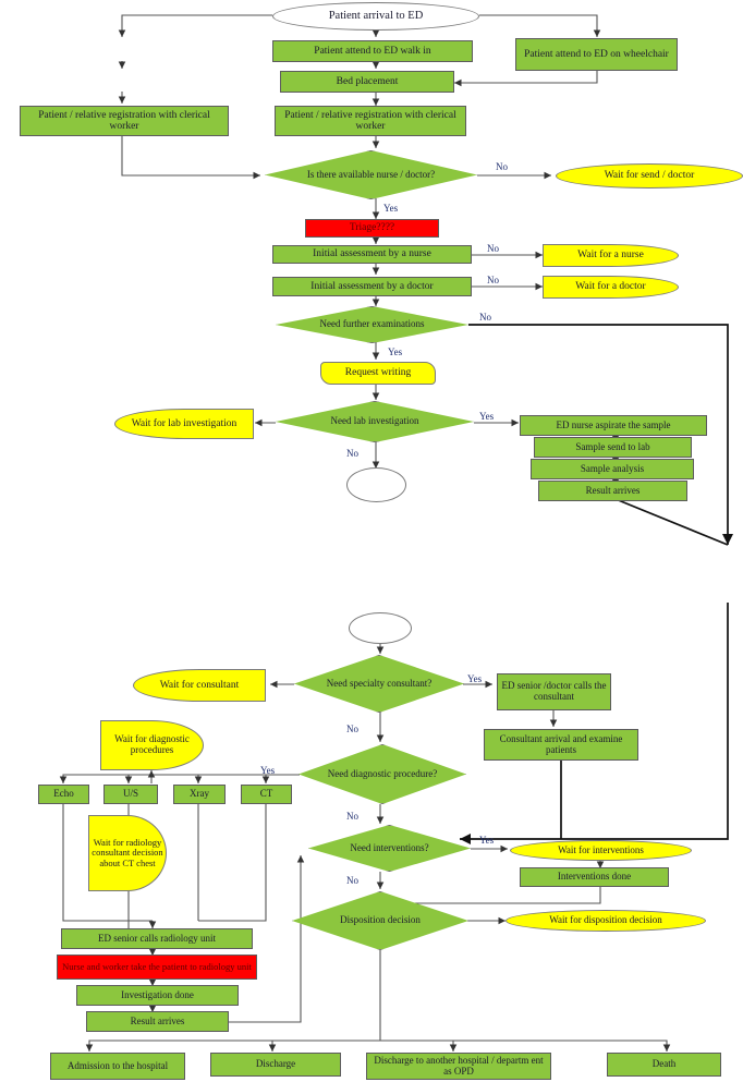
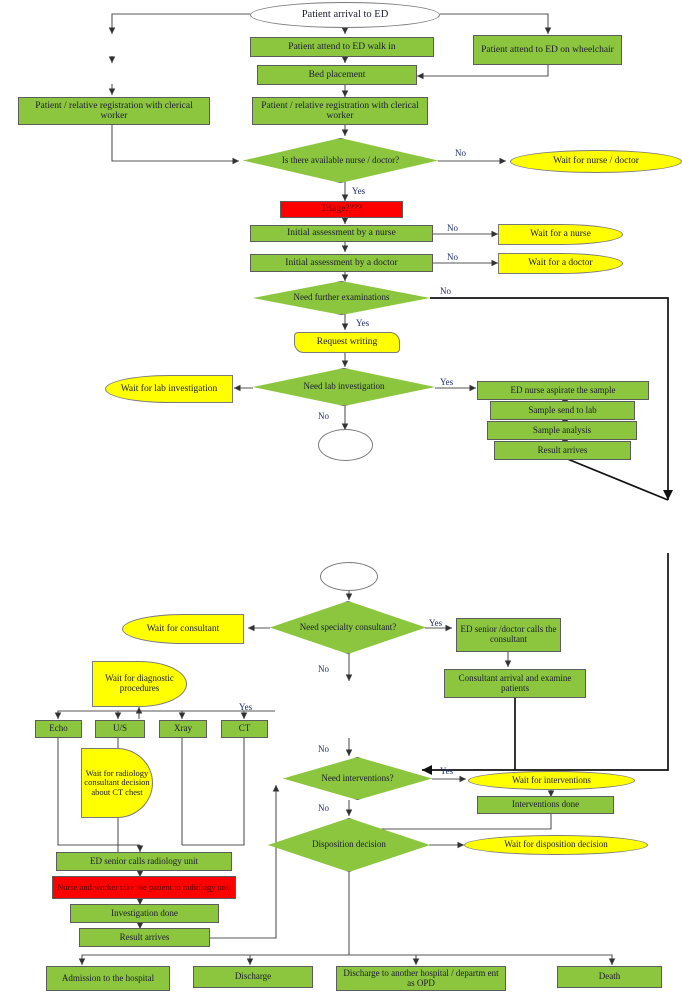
  Patient arrival to ED
  Patient attend to ED walk in
  Patient attend to ED on wheelchair
  Bed placement
  Patient / relative registration with clerical worker
  Patient / relative registration with clerical worker
  Is there available nurse / doctor?
- Wait for send / doctor
+ Wait for nurse / doctor
  Triage????
  Initial assessment by a nurse
  Wait for a nurse
  Initial assessment by a doctor
  Wait for a doctor
  Need further examinations
  Request writing
  Need lab investigation
  Wait for lab investigation
  ED nurse aspirate the sample
  Sample send to lab
  Sample analysis
  Result arrives
  Need specialty consultant?
  Wait for consultant
  ED senior /doctor calls the consultant
  Consultant arrival and examine patients
- Need diagnostic procedure?
  Wait for diagnostic procedures
  Echo
  U/S
  Xray
  CT
  Wait for radiology consultant decision about CT chest
  ED senior calls radiology unit
  Nurse and worker take the patient to radiology unit
  Investigation done
  Result arrives
  Need interventions?
  Wait for interventions
  Interventions done
  Disposition decision
  Wait for disposition decision
  Admission to the hospital
  Discharge
  Discharge to another hospital / departm ent as OPD
  Death
  No
  Yes
  No
  No
  No
  Yes
  Yes
  No
  Yes
  No
  Yes
  No
  Yes
  No
